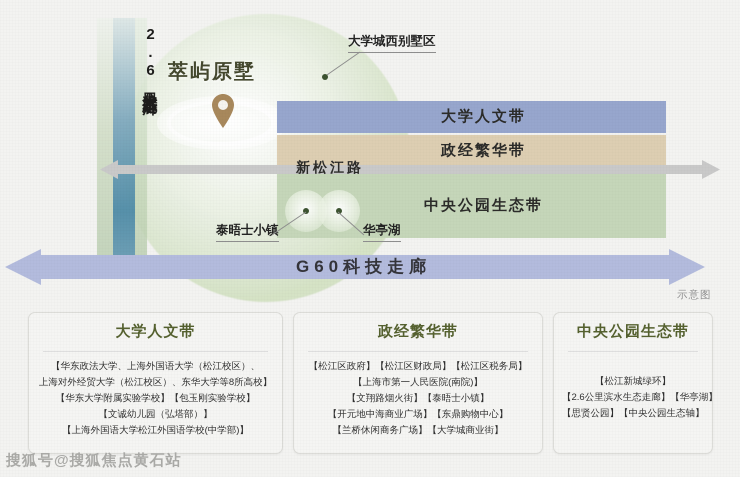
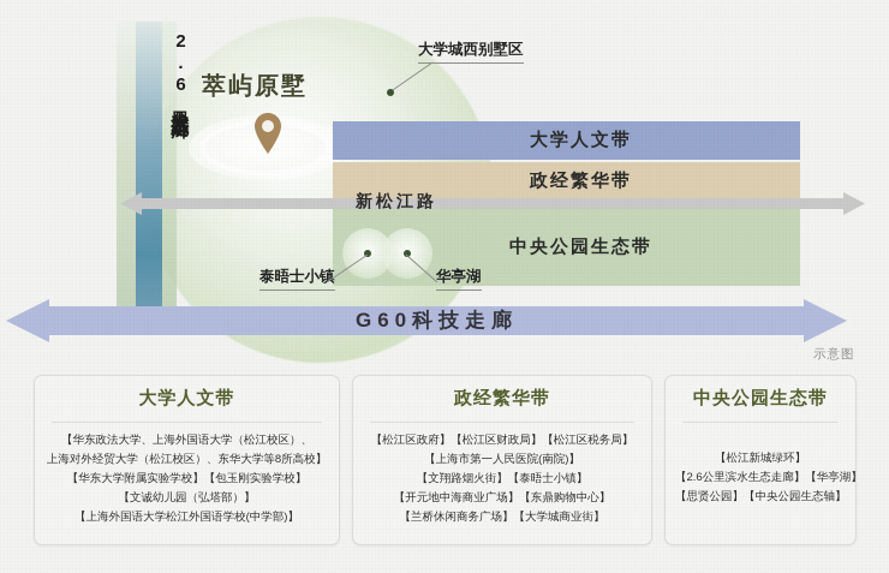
- 搜狐号@搜狐焦点黄石站
